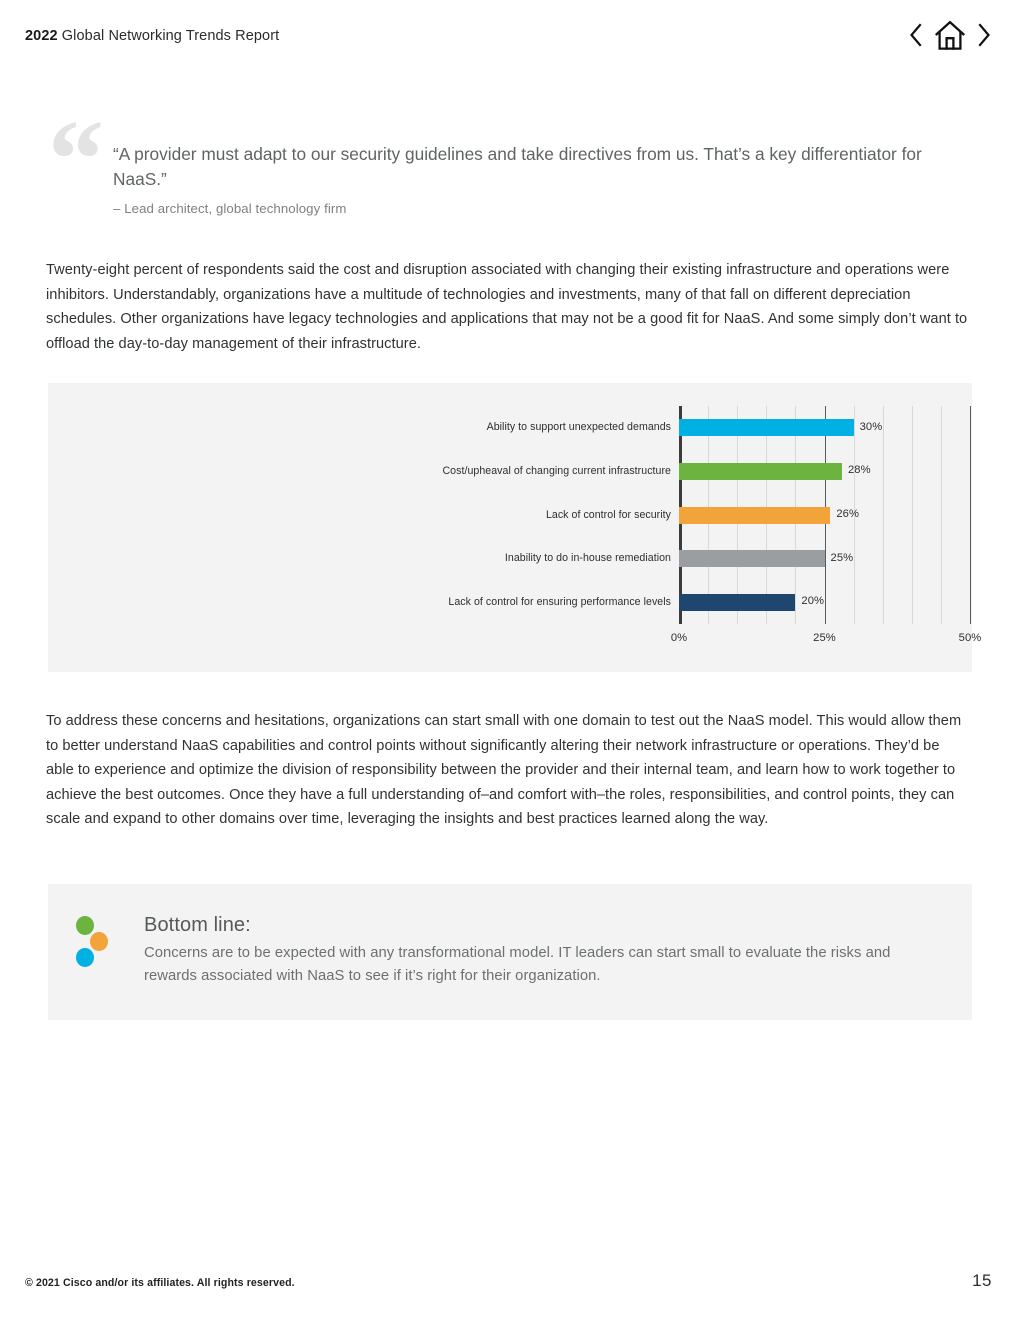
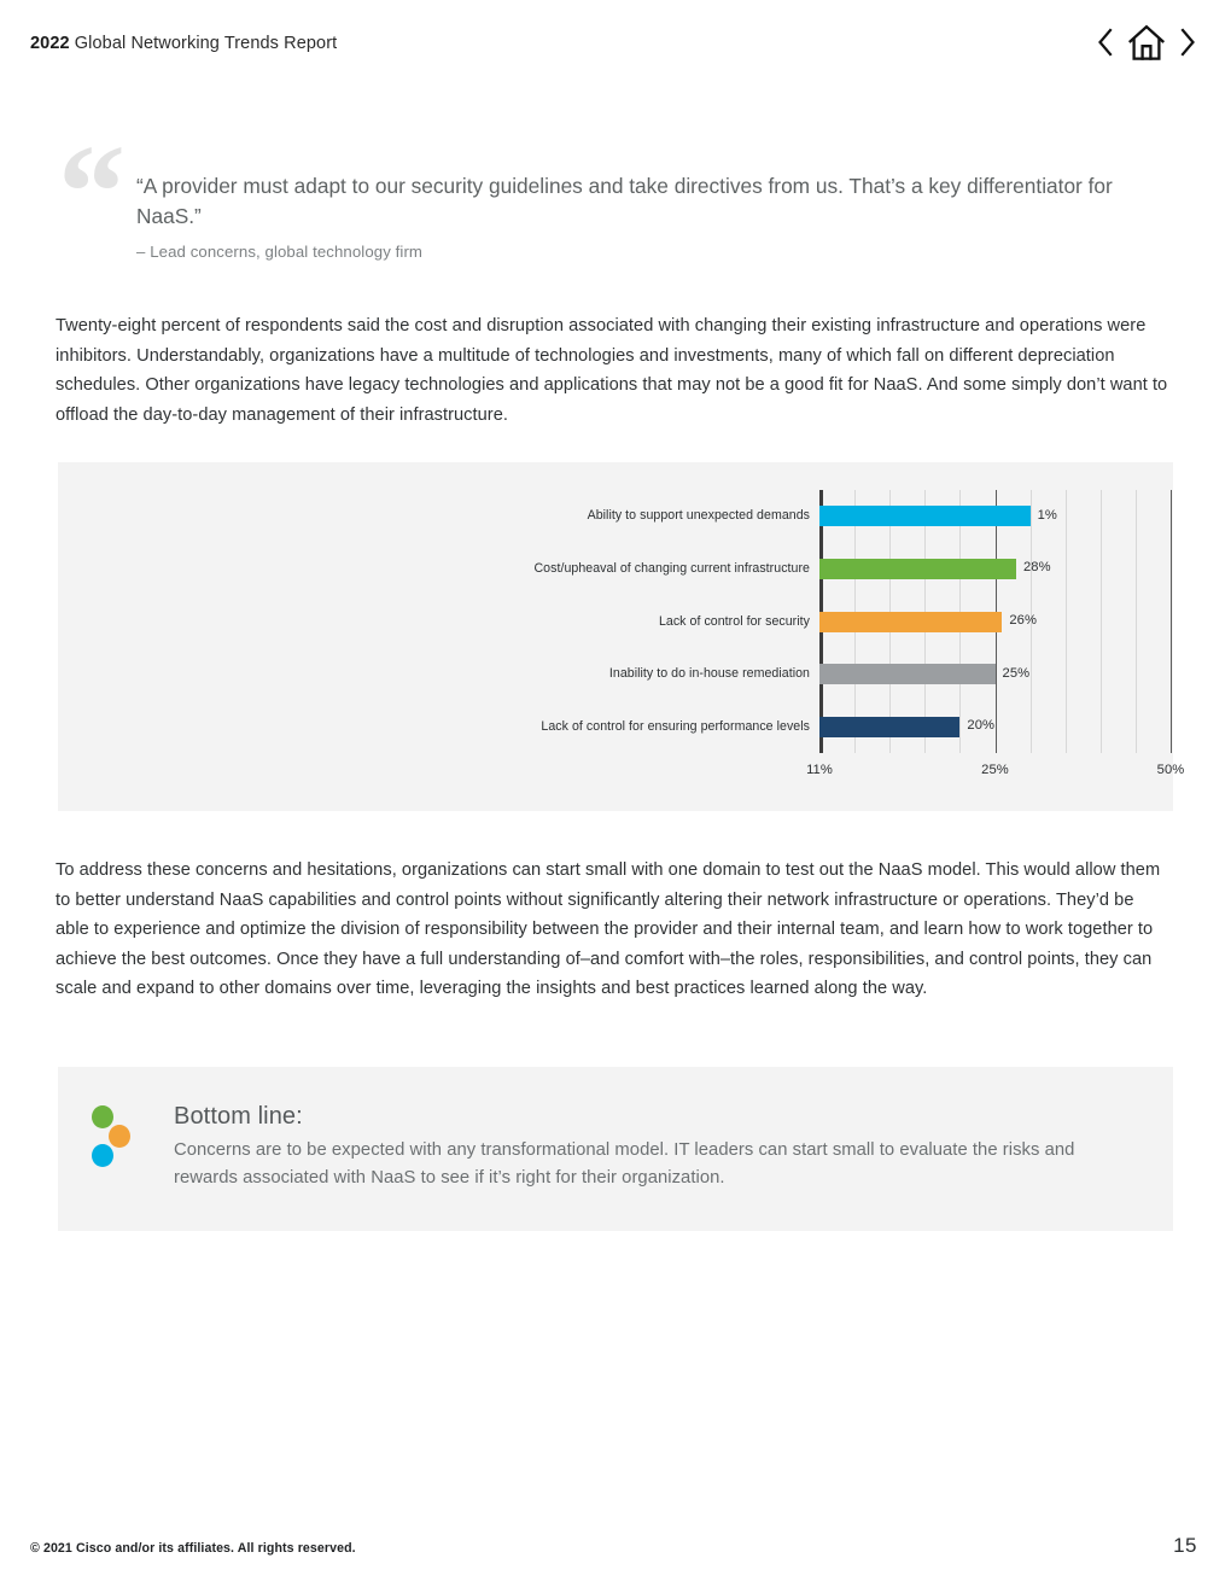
  2022 Global Networking Trends Report
  “
  “A provider must adapt to our security guidelines and take directives from us. That’s a key differentiator for NaaS.”
- – Lead architect, global technology firm
+ – Lead concerns, global technology firm
- Twenty-eight percent of respondents said the cost and disruption associated with changing their existing infrastructure and operations were inhibitors. Understandably, organizations have a multitude of technologies and investments, many of that fall on different depreciation schedules. Other organizations have legacy technologies and applications that may not be a good fit for NaaS. And some simply don’t want to offload the day-to-day management of their infrastructure.
+ Twenty-eight percent of respondents said the cost and disruption associated with changing their existing infrastructure and operations were inhibitors. Understandably, organizations have a multitude of technologies and investments, many of which fall on different depreciation schedules. Other organizations have legacy technologies and applications that may not be a good fit for NaaS. And some simply don’t want to offload the day-to-day management of their infrastructure.
  Ability to support unexpected demands
  Cost/upheaval of changing current infrastructure
  Lack of control for security
  Inability to do in-house remediation
  Lack of control for ensuring performance levels
- 30%
+ 1%
  28%
  26%
  25%
  20%
- 0%
+ 11%
  25%
  50%
  To address these concerns and hesitations, organizations can start small with one domain to test out the NaaS model. This would allow them to better understand NaaS capabilities and control points without significantly altering their network infrastructure or operations. They’d be able to experience and optimize the division of responsibility between the provider and their internal team, and learn how to work together to achieve the best outcomes. Once they have a full understanding of–and comfort with–the roles, responsibilities, and control points, they can scale and expand to other domains over time, leveraging the insights and best practices learned along the way.
  Bottom line:
  Concerns are to be expected with any transformational model. IT leaders can start small to evaluate the risks and rewards associated with NaaS to see if it’s right for their organization.
  © 2021 Cisco and/or its affiliates. All rights reserved.
  15
